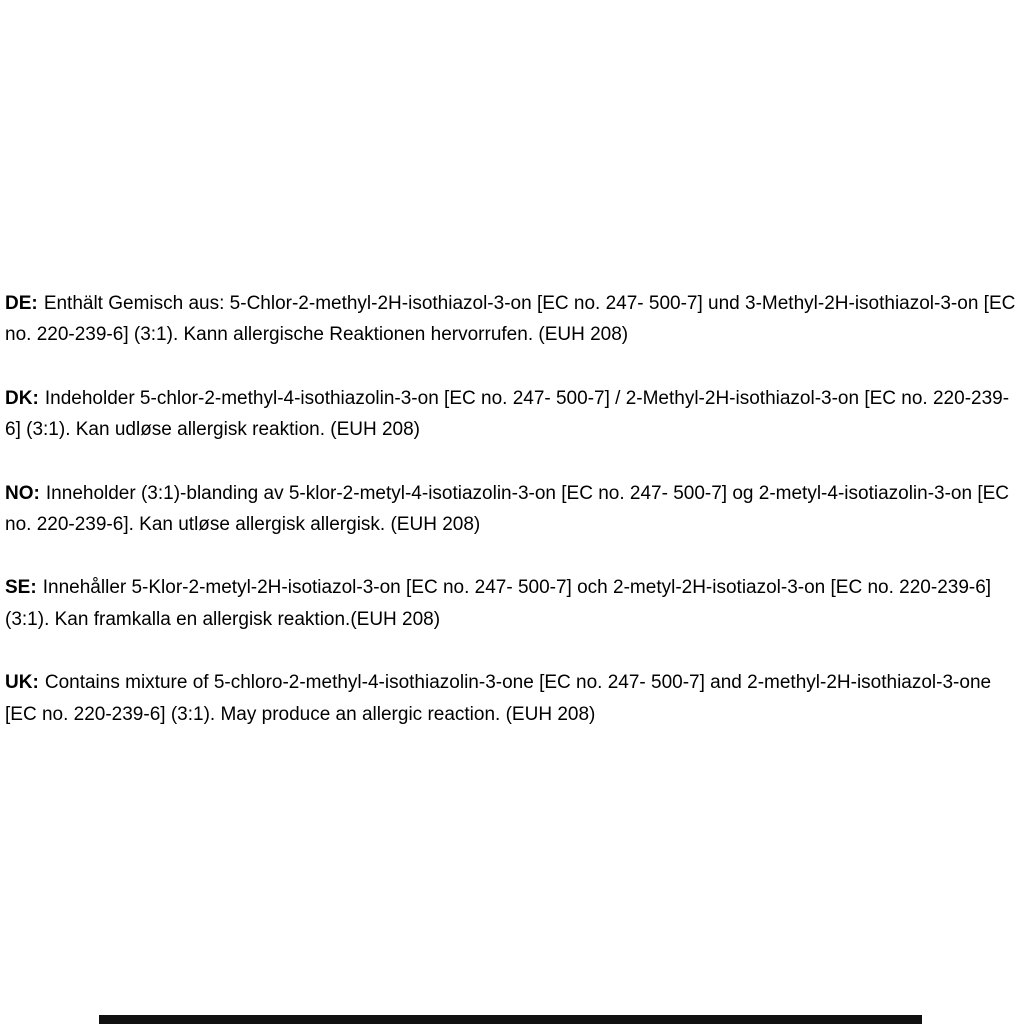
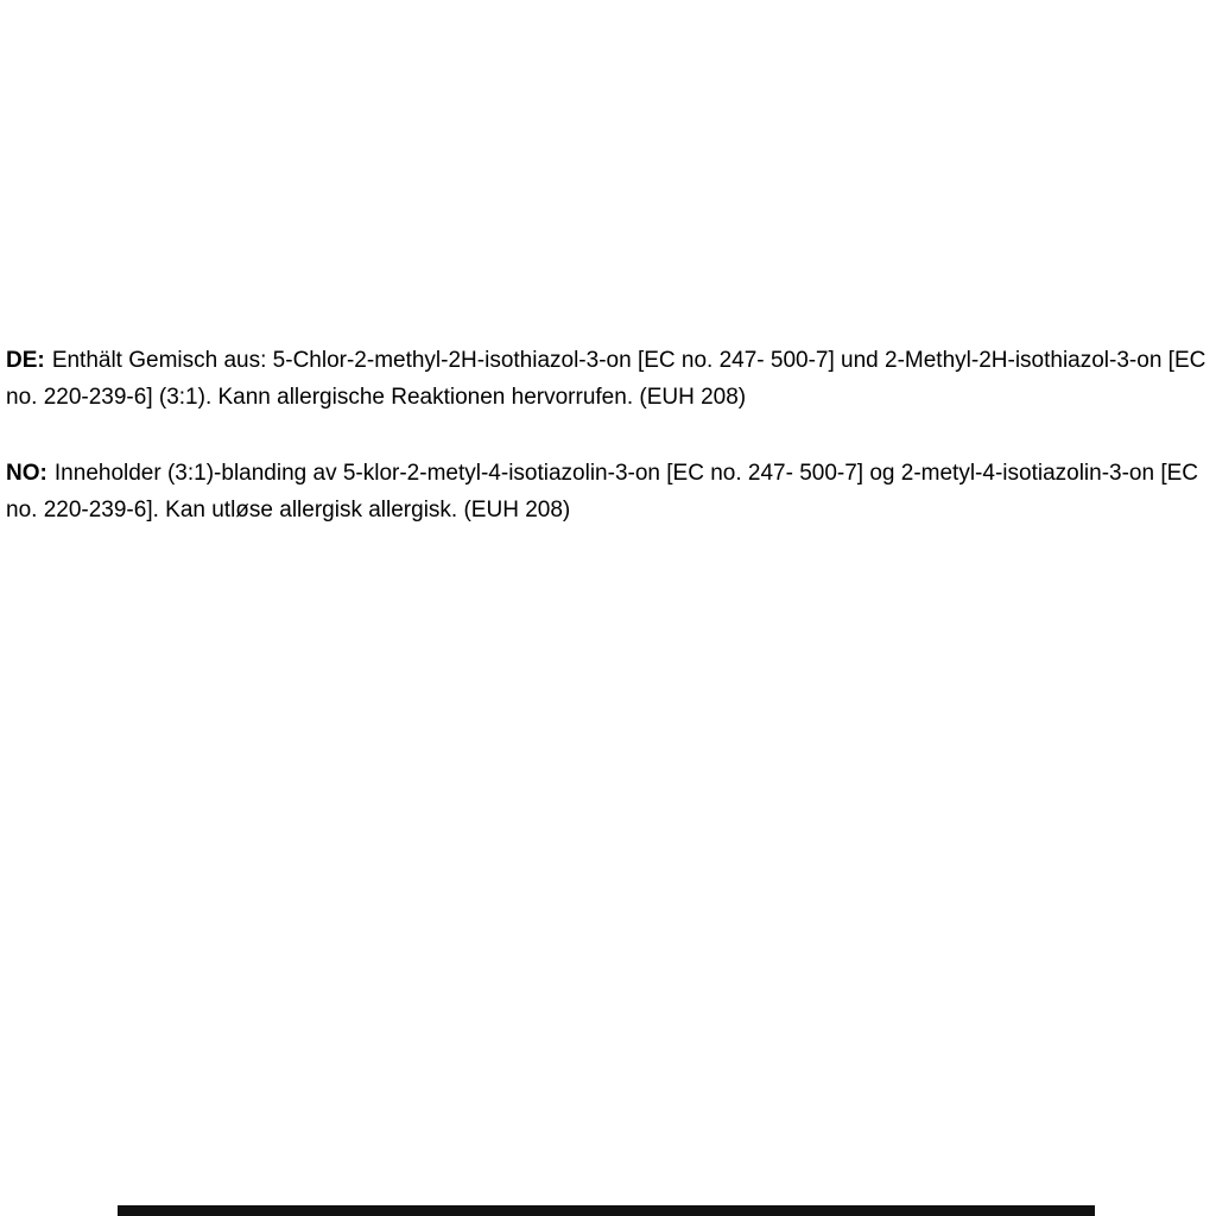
- DE: Enthält Gemisch aus: 5-Chlor-2-methyl-2H-isothiazol-3-on [EC no. 247- 500-7] und 3-Methyl-2H-isothiazol-3-on [EC no. 220-239-6] (3:1). Kann allergische Reaktionen hervorrufen. (EUH 208)
+ DE: Enthält Gemisch aus: 5-Chlor-2-methyl-2H-isothiazol-3-on [EC no. 247- 500-7] und 2-Methyl-2H-isothiazol-3-on [EC no. 220-239-6] (3:1). Kann allergische Reaktionen hervorrufen. (EUH 208)
- DK: Indeholder 5-chlor-2-methyl-4-isothiazolin-3-on [EC no. 247- 500-7] / 2-Methyl-2H-isothiazol-3-on [EC no. 220-239-6] (3:1). Kan udløse allergisk reaktion. (EUH 208)
  NO: Inneholder (3:1)-blanding av 5-klor-2-metyl-4-isotiazolin-3-on [EC no. 247- 500-7] og 2-metyl-4-isotiazolin-3-on [EC no. 220-239-6]. Kan utløse allergisk allergisk. (EUH 208)
- SE: Innehåller 5-Klor-2-metyl-2H-isotiazol-3-on [EC no. 247- 500-7] och 2-metyl-2H-isotiazol-3-on [EC no. 220-239-6] (3:1). Kan framkalla en allergisk reaktion.(EUH 208)
- UK: Contains mixture of 5-chloro-2-methyl-4-isothiazolin-3-one [EC no. 247- 500-7] and 2-methyl-2H-isothiazol-3-one [EC no. 220-239-6] (3:1). May produce an allergic reaction. (EUH 208)
